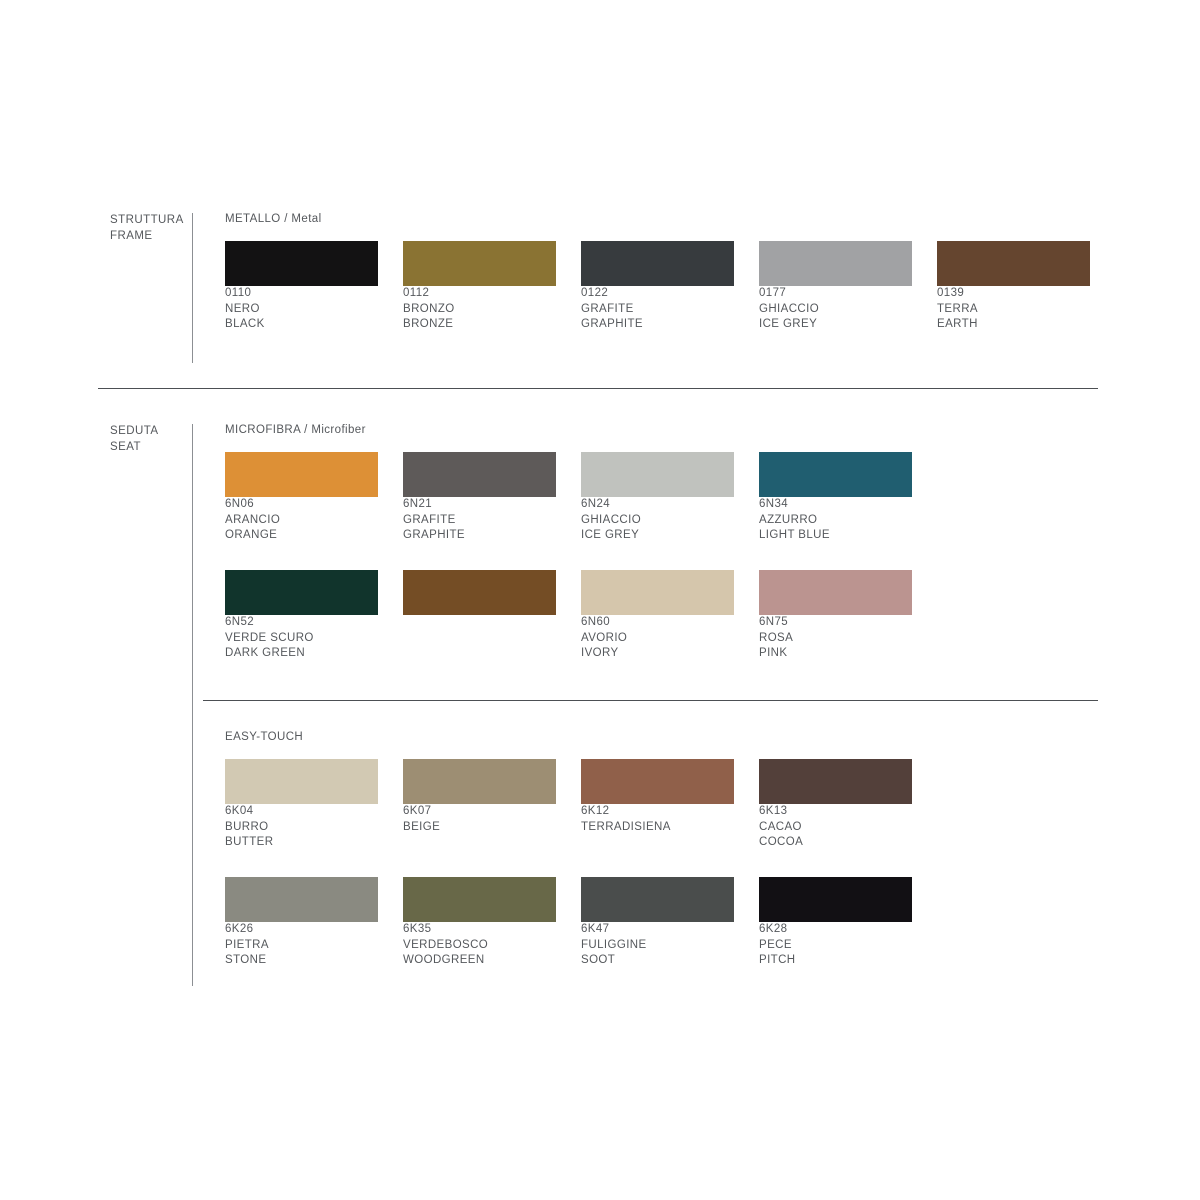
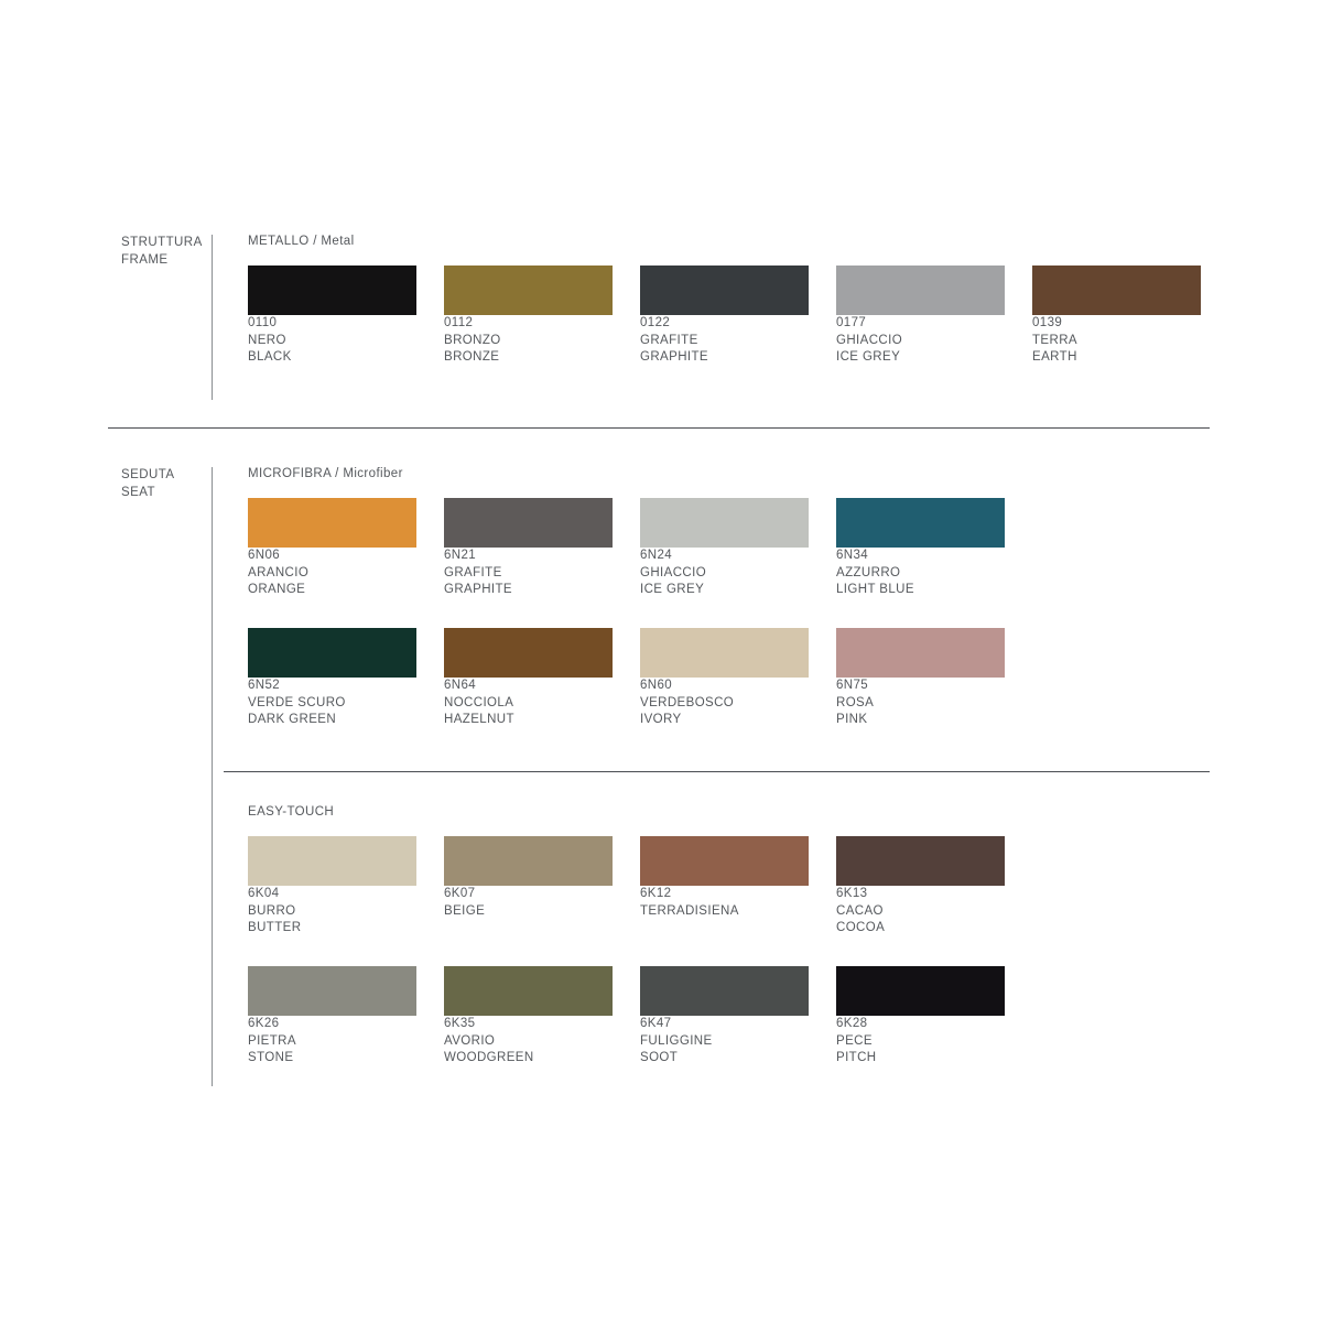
  STRUTTURA
  FRAME
  METALLO / Metal
  0110
  NERO
  BLACK
  0112
  BRONZO
  BRONZE
  0122
  GRAFITE
  GRAPHITE
  0177
  GHIACCIO
  ICE GREY
  0139
  TERRA
  EARTH
  SEDUTA
  SEAT
  MICROFIBRA / Microfiber
  6N06
  ARANCIO
  ORANGE
  6N21
  GRAFITE
  GRAPHITE
  6N24
  GHIACCIO
  ICE GREY
  6N34
  AZZURRO
  LIGHT BLUE
  6N52
  VERDE SCURO
  DARK GREEN
+ 6N64
+ NOCCIOLA
+ HAZELNUT
  6N60
- AVORIO
+ VERDEBOSCO
  IVORY
  6N75
  ROSA
  PINK
  EASY-TOUCH
  6K04
  BURRO
  BUTTER
  6K07
  BEIGE
  6K12
  TERRADISIENA
  6K13
  CACAO
  COCOA
  6K26
  PIETRA
  STONE
  6K35
- VERDEBOSCO
+ AVORIO
  WOODGREEN
  6K47
  FULIGGINE
  SOOT
  6K28
  PECE
  PITCH
